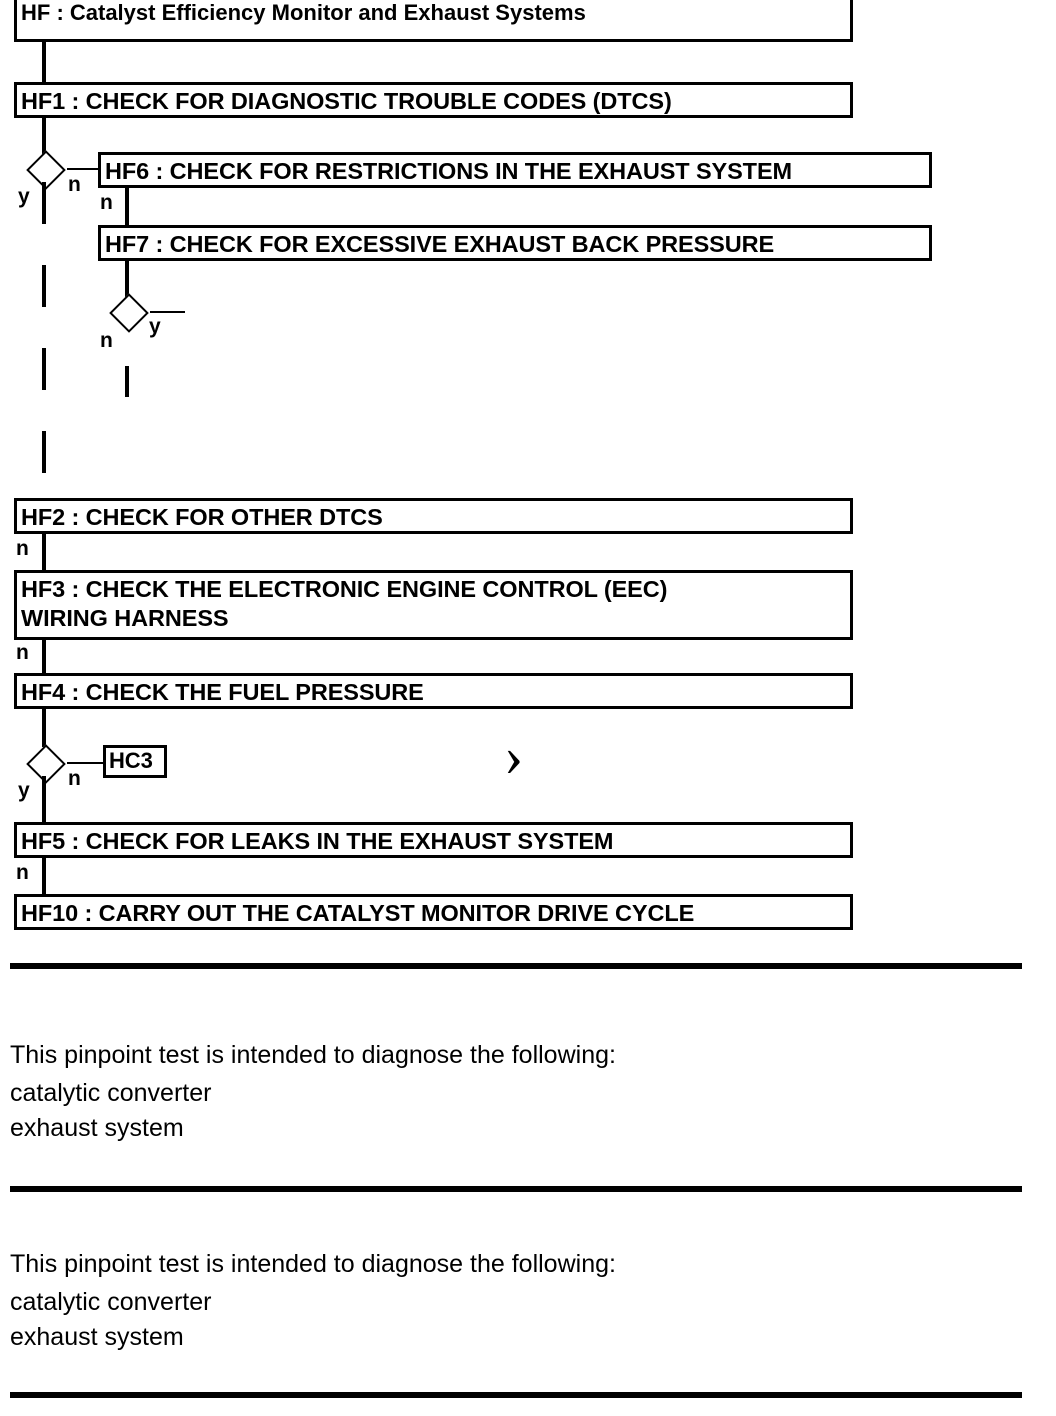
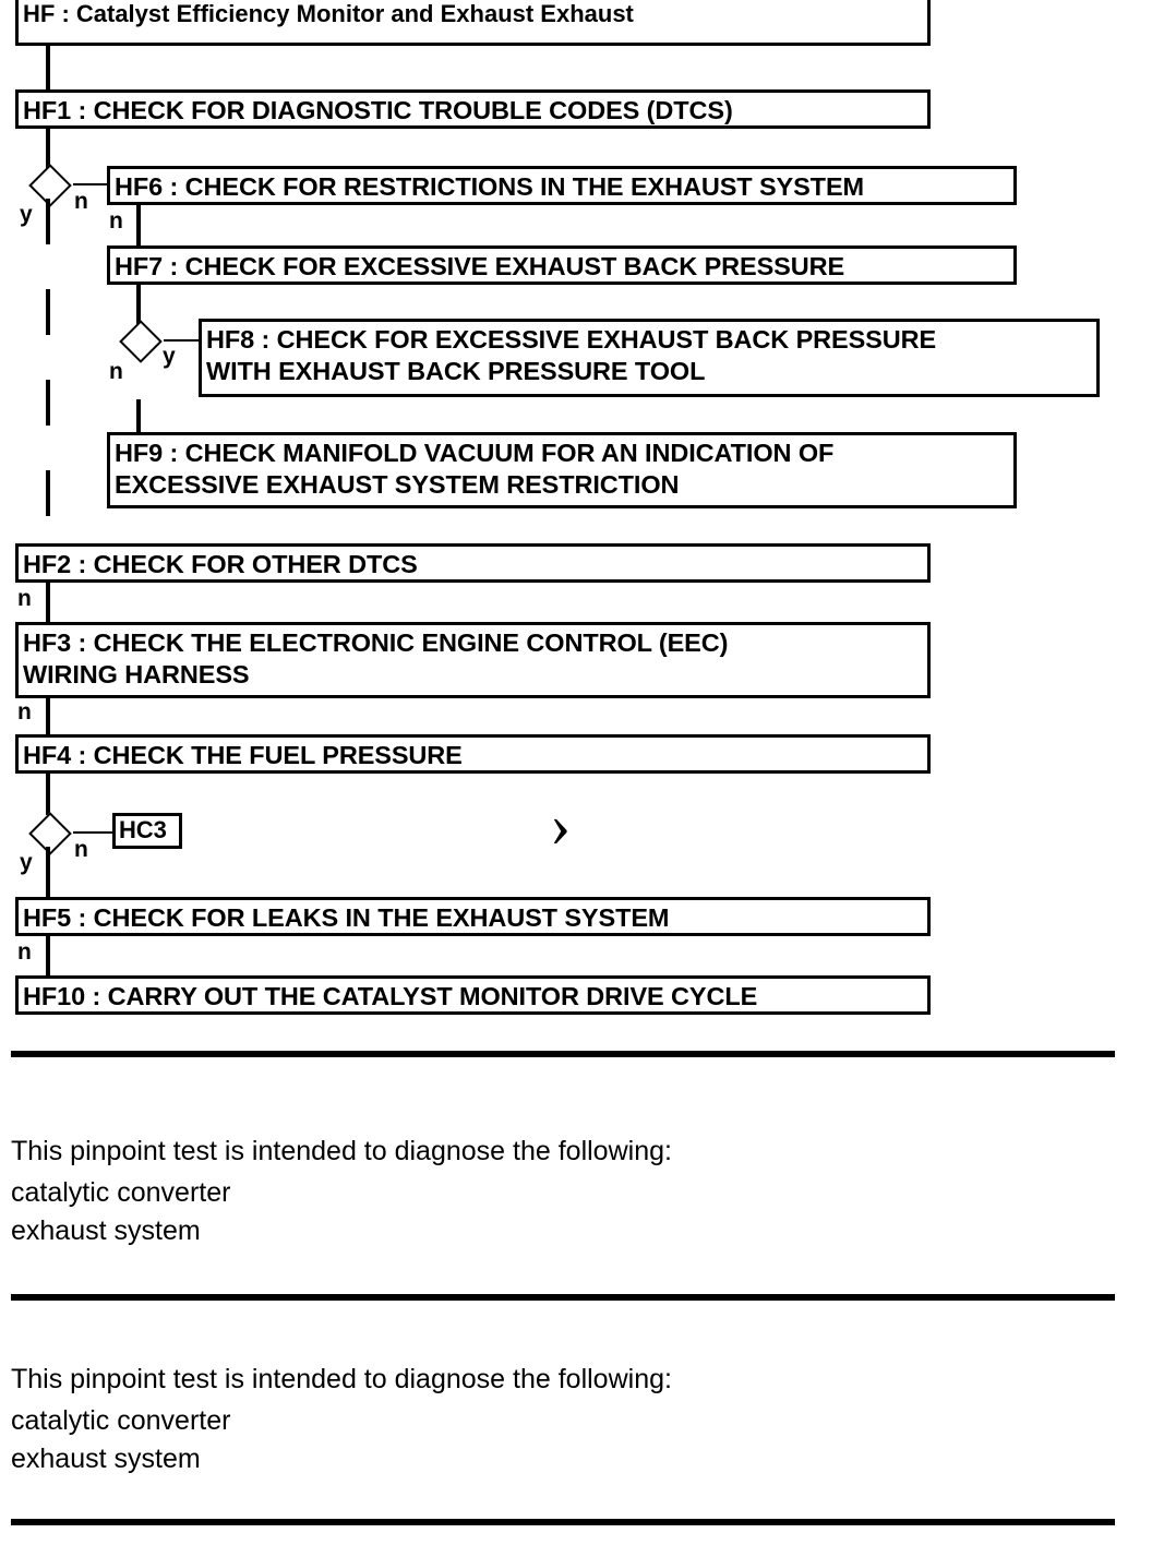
- HF : Catalyst Efficiency Monitor and Exhaust Systems
+ HF : Catalyst Efficiency Monitor and Exhaust Exhaust
  HF1 : CHECK FOR DIAGNOSTIC TROUBLE CODES (DTCS)
  y
  n
  HF6 : CHECK FOR RESTRICTIONS IN THE EXHAUST SYSTEM
  n
  HF7 : CHECK FOR EXCESSIVE EXHAUST BACK PRESSURE
  n
  y
+ HF8 : CHECK FOR EXCESSIVE EXHAUST BACK PRESSURE
+ WITH EXHAUST BACK PRESSURE TOOL
+ HF9 : CHECK MANIFOLD VACUUM FOR AN INDICATION OF
+ EXCESSIVE EXHAUST SYSTEM RESTRICTION
  HF2 : CHECK FOR OTHER DTCS
  n
  HF3 : CHECK THE ELECTRONIC ENGINE CONTROL (EEC)
  WIRING HARNESS
  n
  HF4 : CHECK THE FUEL PRESSURE
  y
  n
  HC3
  ›
  HF5 : CHECK FOR LEAKS IN THE EXHAUST SYSTEM
  n
  HF10 : CARRY OUT THE CATALYST MONITOR DRIVE CYCLE
  This pinpoint test is intended to diagnose the following:
  catalytic converter
  exhaust system
  This pinpoint test is intended to diagnose the following:
  catalytic converter
  exhaust system
